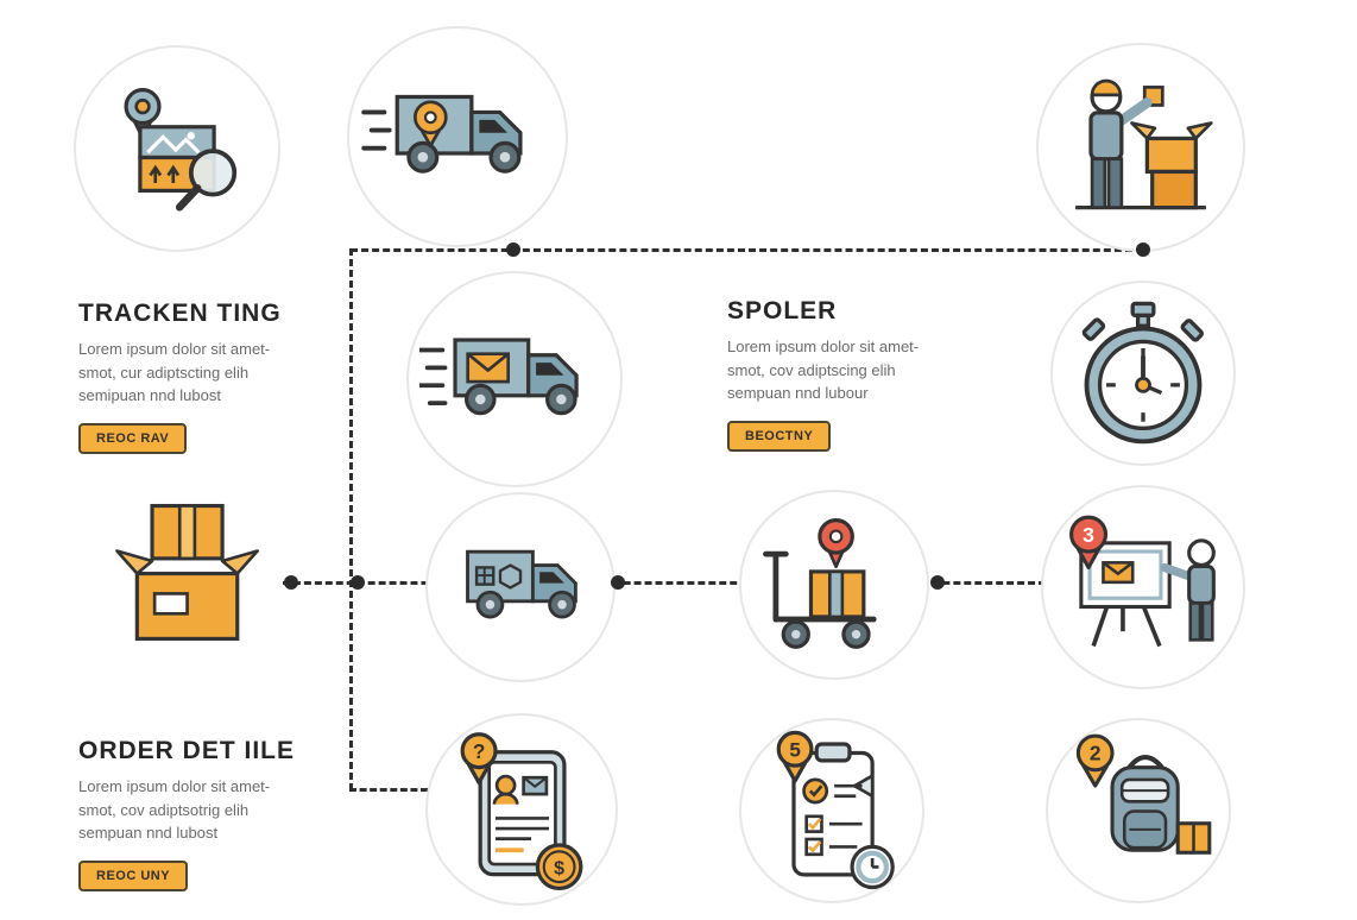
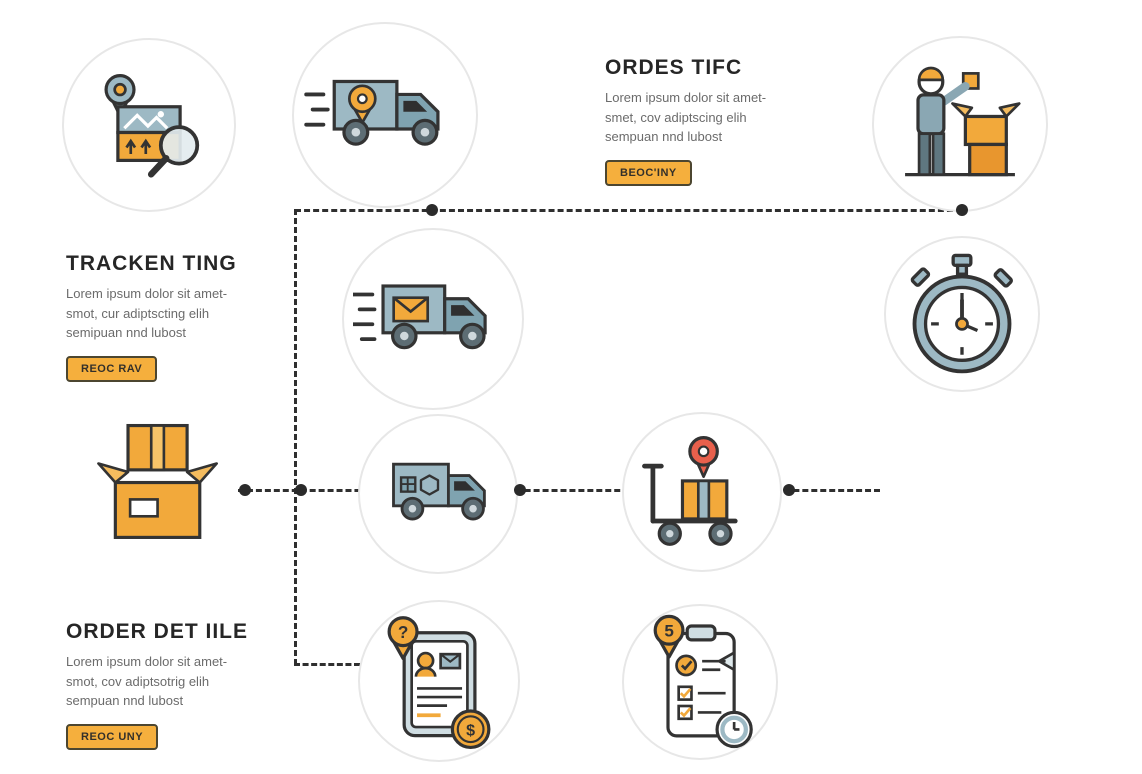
+ ORDES TIFC
+ Lorem ipsum dolor sit amet- smet, cov adiptscing elih sempuan nnd lubost
+ BEOC'INY
  TRACKEN TING
  Lorem ipsum dolor sit amet- smot, cur adiptscting elih semipuan nnd lubost
  REOC RAV
- SPOLER
- Lorem ipsum dolor sit amet- smot, cov adiptscing elih sempuan nnd lubour
- BEOCTNY
- 3
  ORDER DET IILE
  Lorem ipsum dolor sit amet- smot, cov adiptsotrig elih sempuan nnd lubost
  REOC UNY
  ?
  $
  5
- 2
